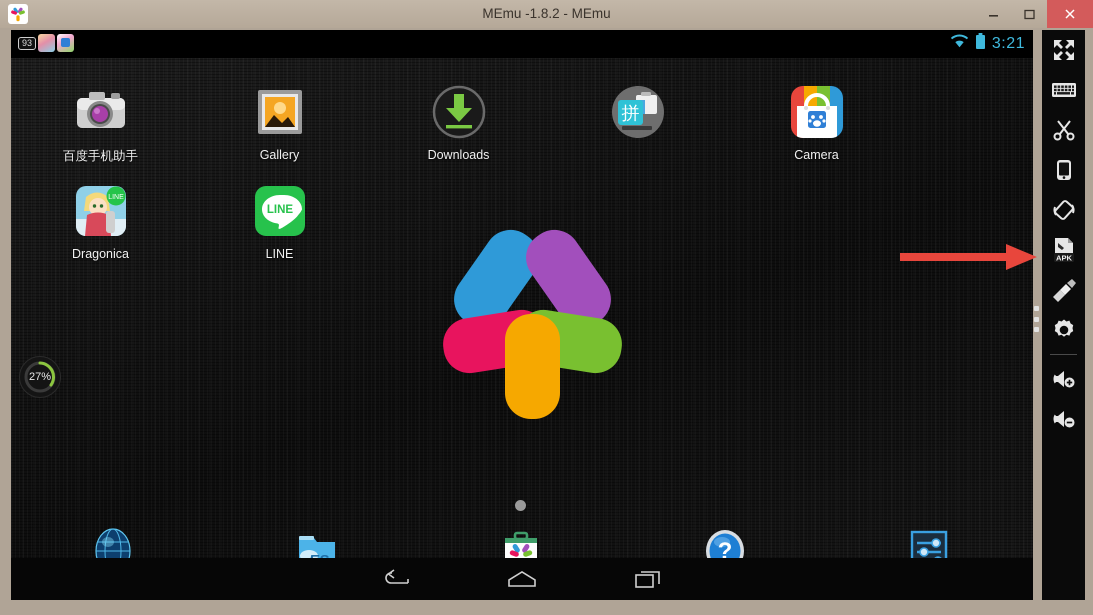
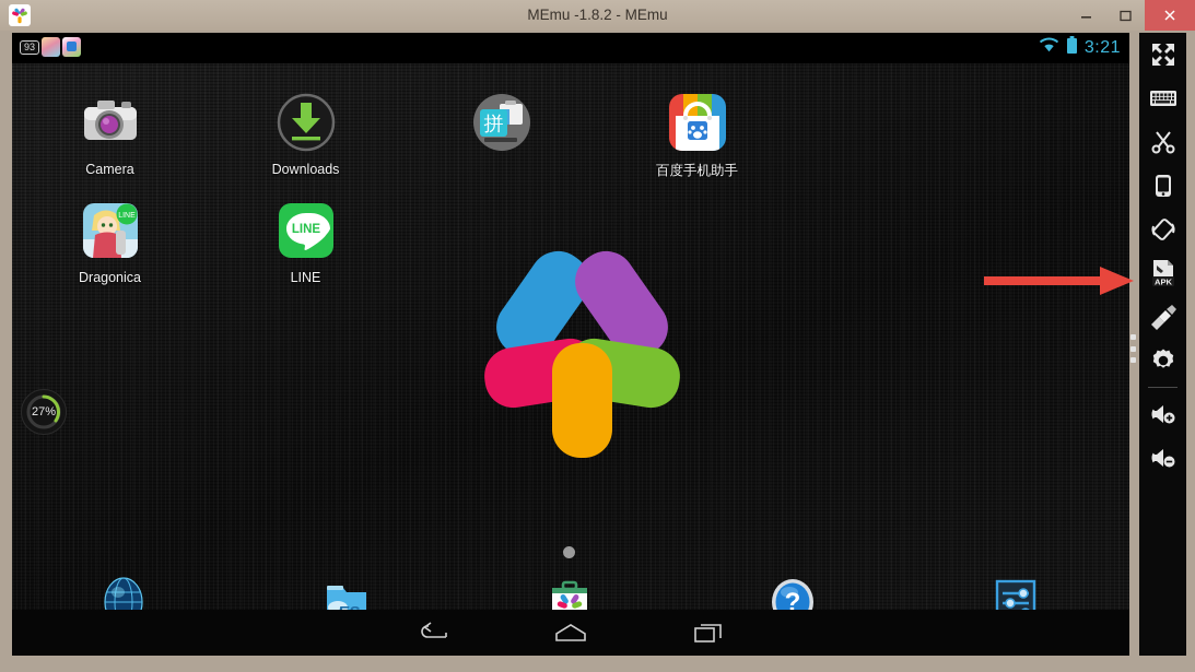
  MEmu -1.8.2 - MEmu
  93
  3:21
  27%
- 百度手机助手
+ Camera
- Gallery
  Downloads
  拼
- Camera
+ 百度手机助手
  Dragonica
  LINE
  LINE
  ?
  APK
